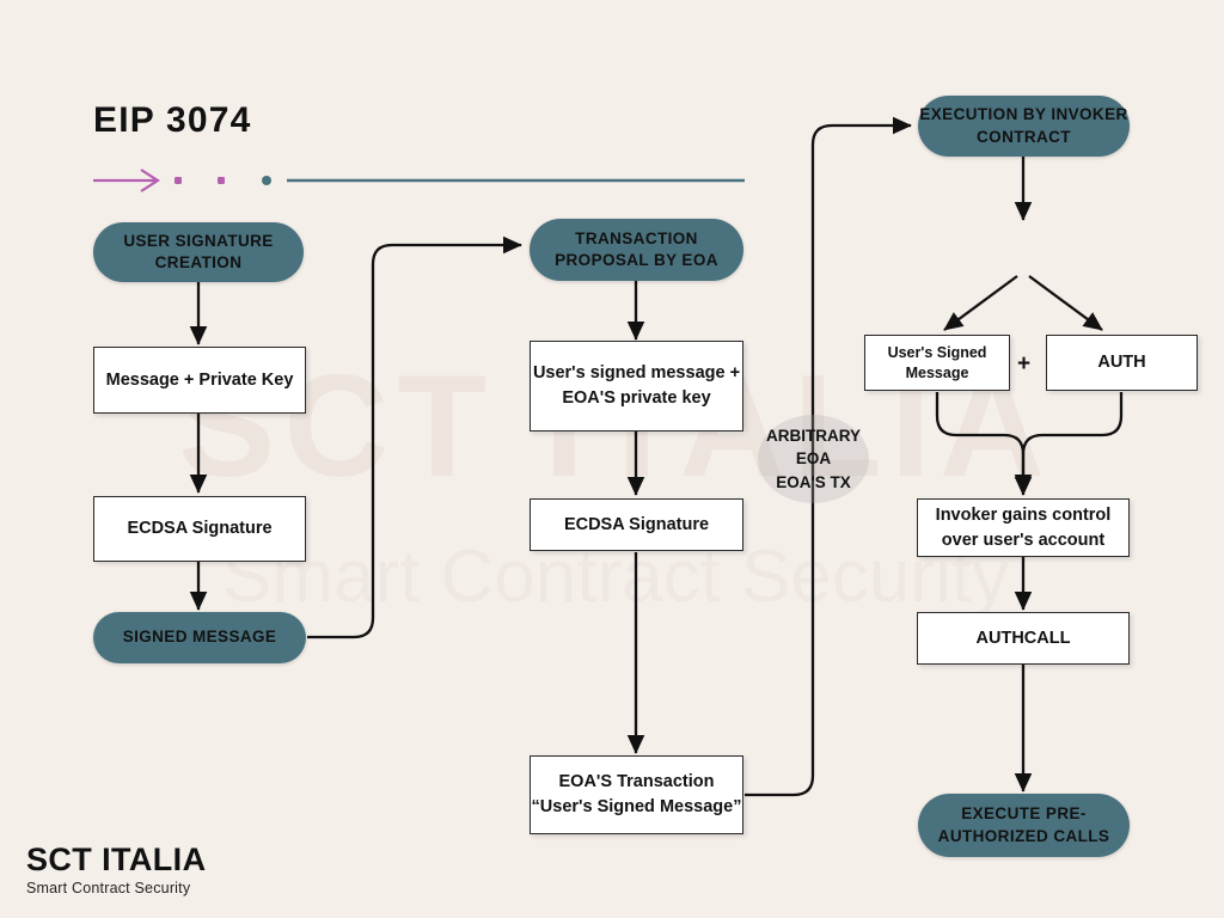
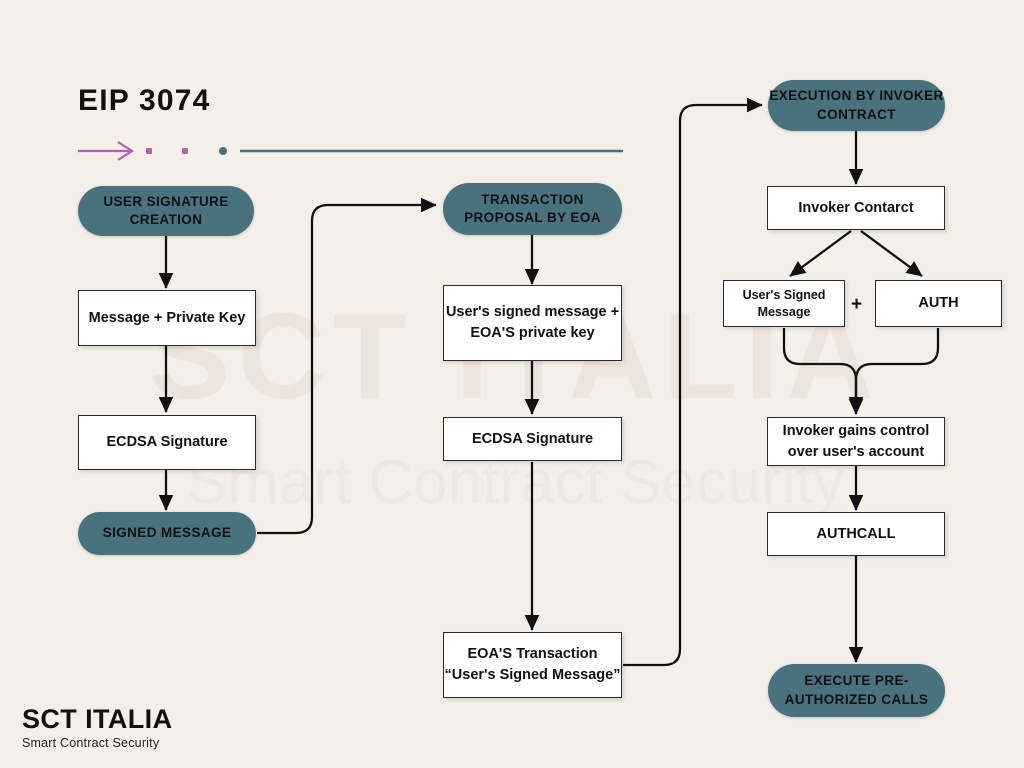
  Smart Contract Security
  EIP 3074
  USER SIGNATURE CREATION
  Message + Private Key
  ECDSA Signature
  SIGNED MESSAGE
  TRANSACTION PROPOSAL BY EOA
  User's signed message + EOA'S private key
  ECDSA Signature
  EOA'S Transaction “User's Signed Message”
- ARBITRARY
- EOA
- EOA'S TX
  EXECUTION BY INVOKER CONTRACT
+ Invoker Contarct
  User's Signed Message
  +
  AUTH
  Invoker gains control over user's account
  AUTHCALL
  EXECUTE PRE-AUTHORIZED CALLS
  SCT ITALIA
  Smart Contract Security
